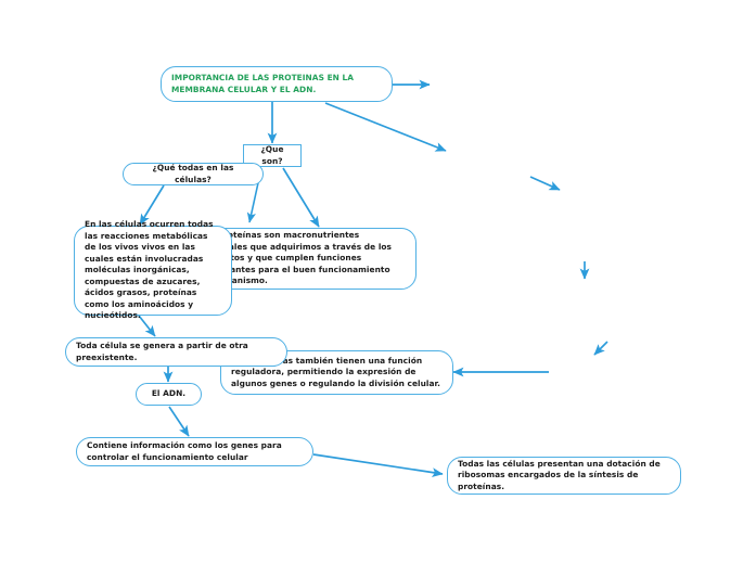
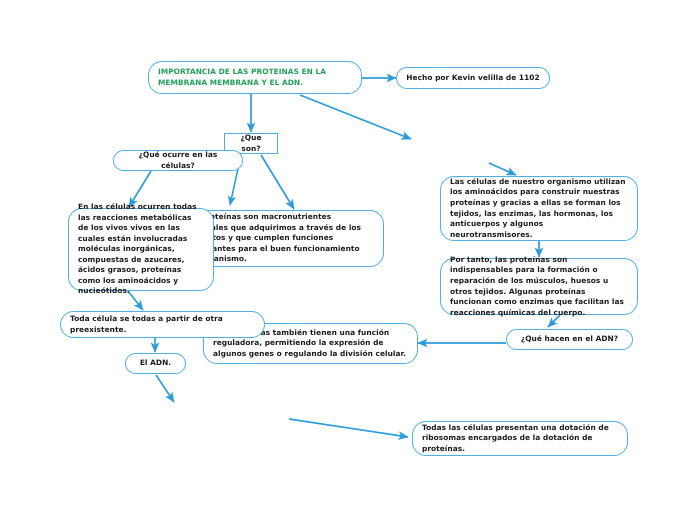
- IMPORTANCIA DE LAS PROTEINAS EN LA MEMBRANA CELULAR Y EL ADN.
+ IMPORTANCIA DE LAS PROTEINAS EN LA MEMBRANA MEMBRANA Y EL ADN.
+ Hecho por Kevin velilla de 1102
  ¿Que son?
- ¿Qué todas en las células?
+ ¿Qué ocurre en las células?
  teínas son macronutrientes les que adquirimos a través de los tos y que cumplen funciones antes para el buen funcionamiento anismo.
  En las células ocurren todas las reacciones metabólicas de los vivos vivos en las cuales están involucradas moléculas inorgánicas, compuestas de azucares, ácidos grasos, proteínas como los aminoácidos y nucieótidos.
+ Las células de nuestro organismo utilizan los aminoácidos para construir nuestras proteínas y gracias a ellas se forman los tejidos, las enzimas, las hormonas, los anticuerpos y algunos neurotransmisores.
+ Por tanto, las proteínas son indispensables para la formación o reparación de los músculos, huesos u otros tejidos. Algunas proteínas funcionan como enzimas que facilitan las reacciones químicas del cuerpo.
+ ¿Qué hacen en el ADN?
- Toda célula se genera a partir de otra preexistente.
+ Toda célula se todas a partir de otra preexistente.
  as también tienen una función reguladora, permitiendo la expresión de algunos genes o regulando la división celular.
  El ADN.
- Contiene información como los genes para controlar el funcionamiento celular
- Todas las células presentan una dotación de ribosomas encargados de la síntesis de proteínas.
+ Todas las células presentan una dotación de ribosomas encargados de la dotación de proteínas.
